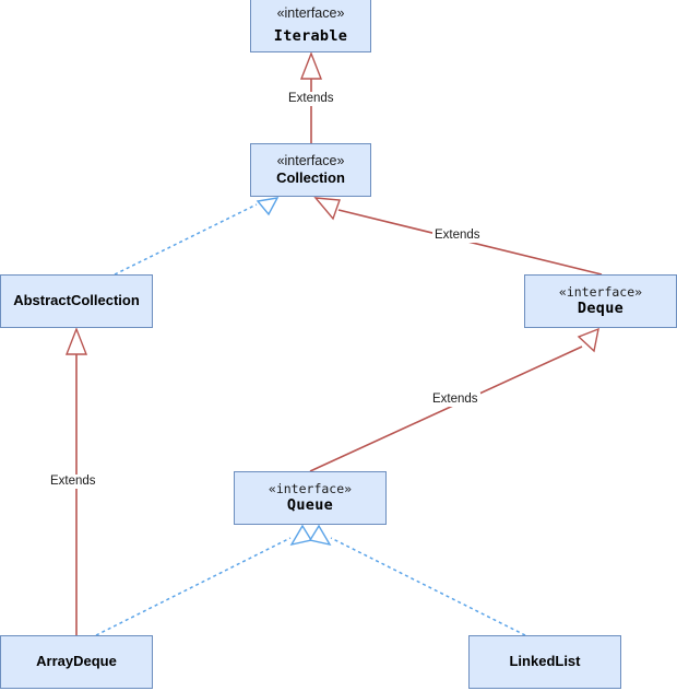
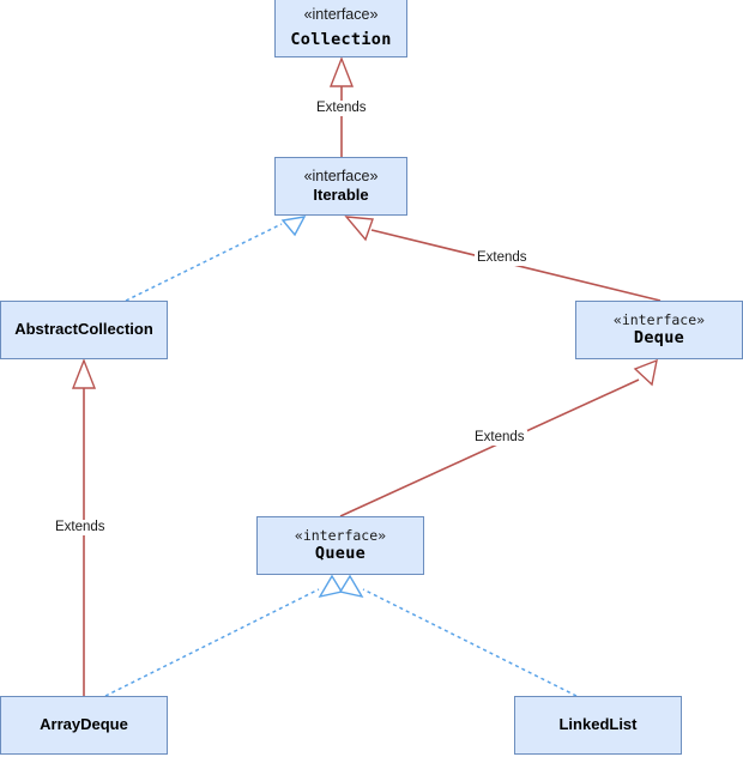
  «interface»
- Iterable
+ Collection
  «interface»
- Collection
+ Iterable
  AbstractCollection
  «interface»
  Deque
  «interface»
  Queue
  ArrayDeque
  LinkedList
  Extends
  Extends
  Extends
  Extends
